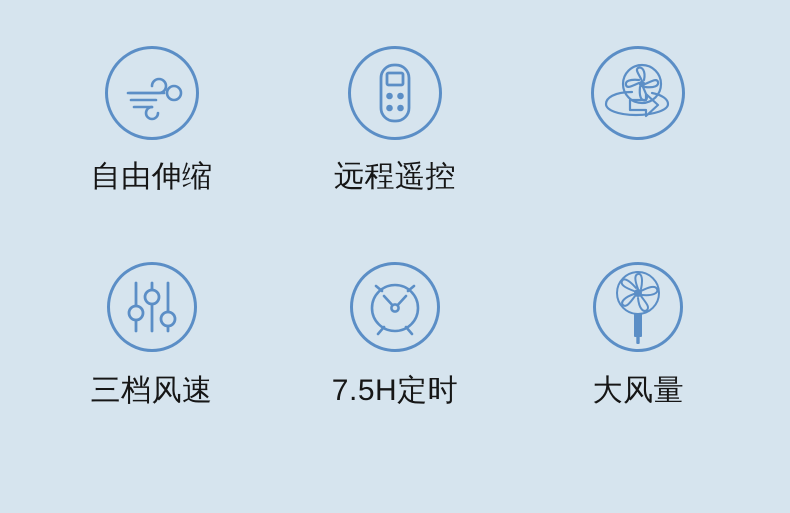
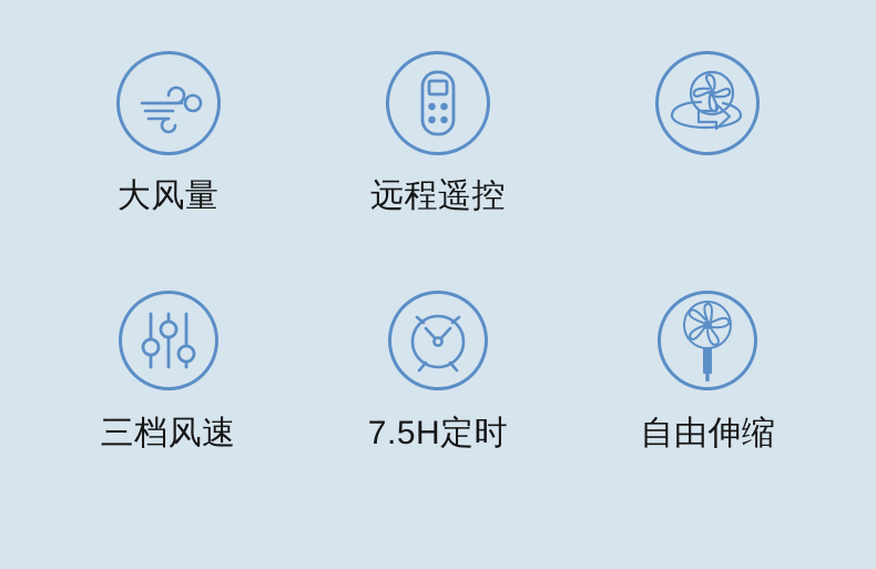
- 自由伸缩
+ 大风量
  远程遥控
  三档风速
  7.5H定时
- 大风量
+ 自由伸缩
